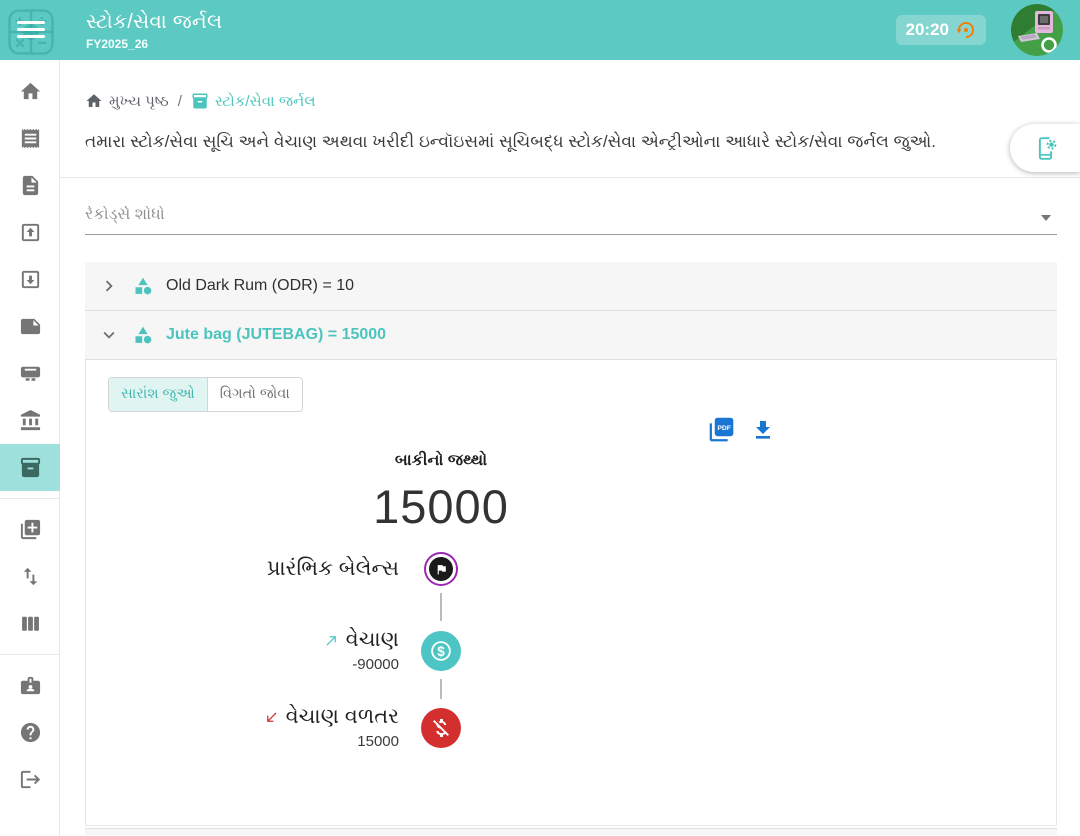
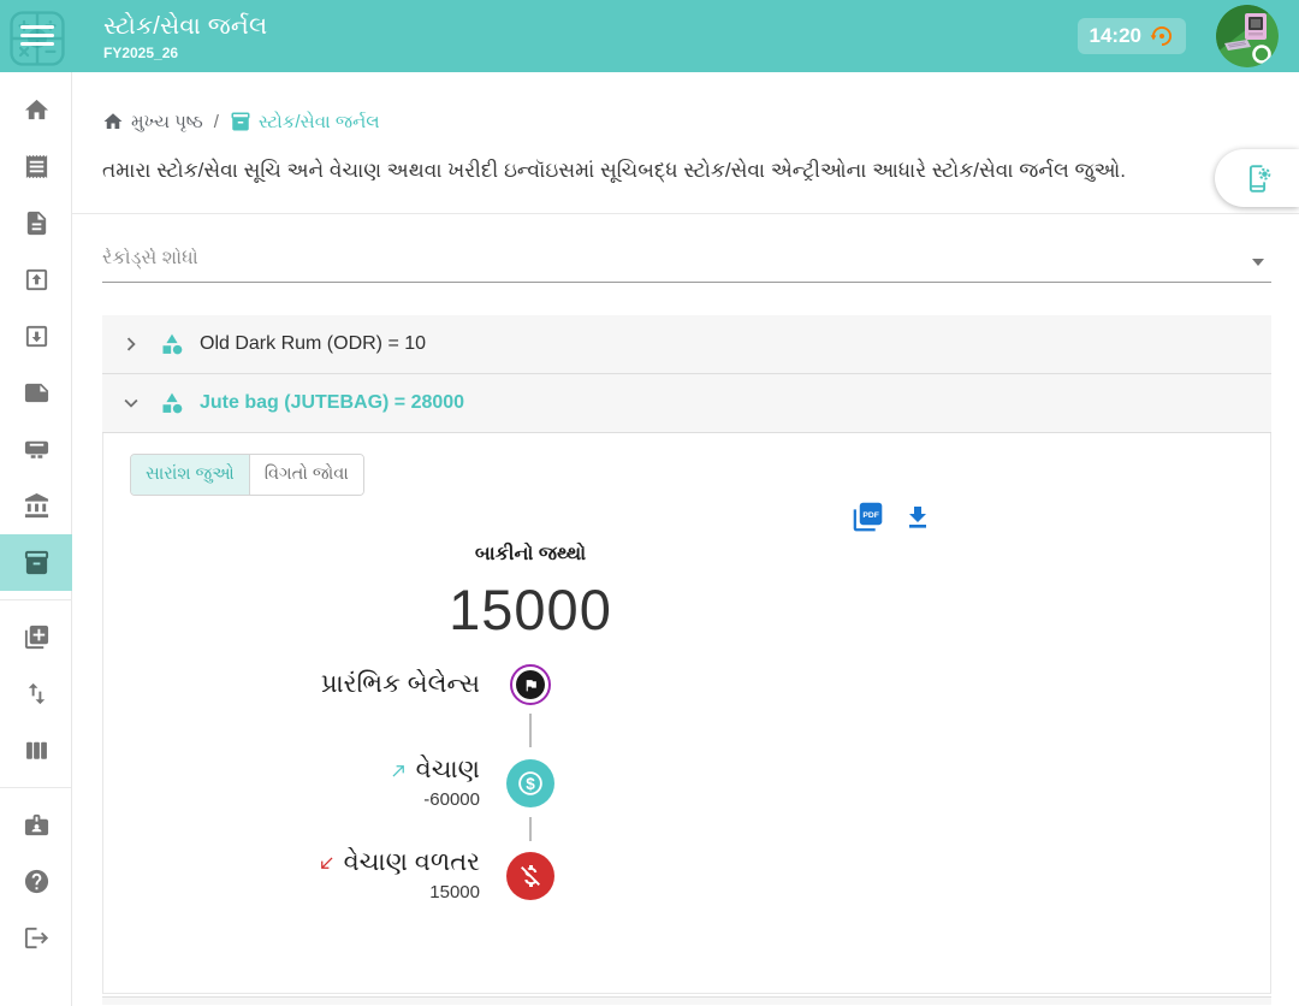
  સ્ટોક/સેવા જર્નલ
  FY2025_26
- 20:20
+ 14:20
  મુખ્ય પૃષ્ઠ
  /
  સ્ટોક/સેવા જર્નલ
  તમારા સ્ટોક/સેવા સૂચિ અને વેચાણ અથવા ખરીદી ઇન્વૉઇસમાં સૂચિબદ્ધ સ્ટોક/સેવા એન્ટ્રીઓના આધારે સ્ટોક/સેવા જર્નલ જુઓ.
  રેકોર્ડ્સ શોધો
  Old Dark Rum (ODR) = 10
- Jute bag (JUTEBAG) = 15000
+ Jute bag (JUTEBAG) = 28000
  સારાંશ જુઓ
  વિગતો જોવા
  બાકીનો જથ્થો
  15000
  પ્રારંભિક બેલેન્સ
  વેચાણ
- -90000
+ -60000
  $
  વેચાણ વળતર
  15000
